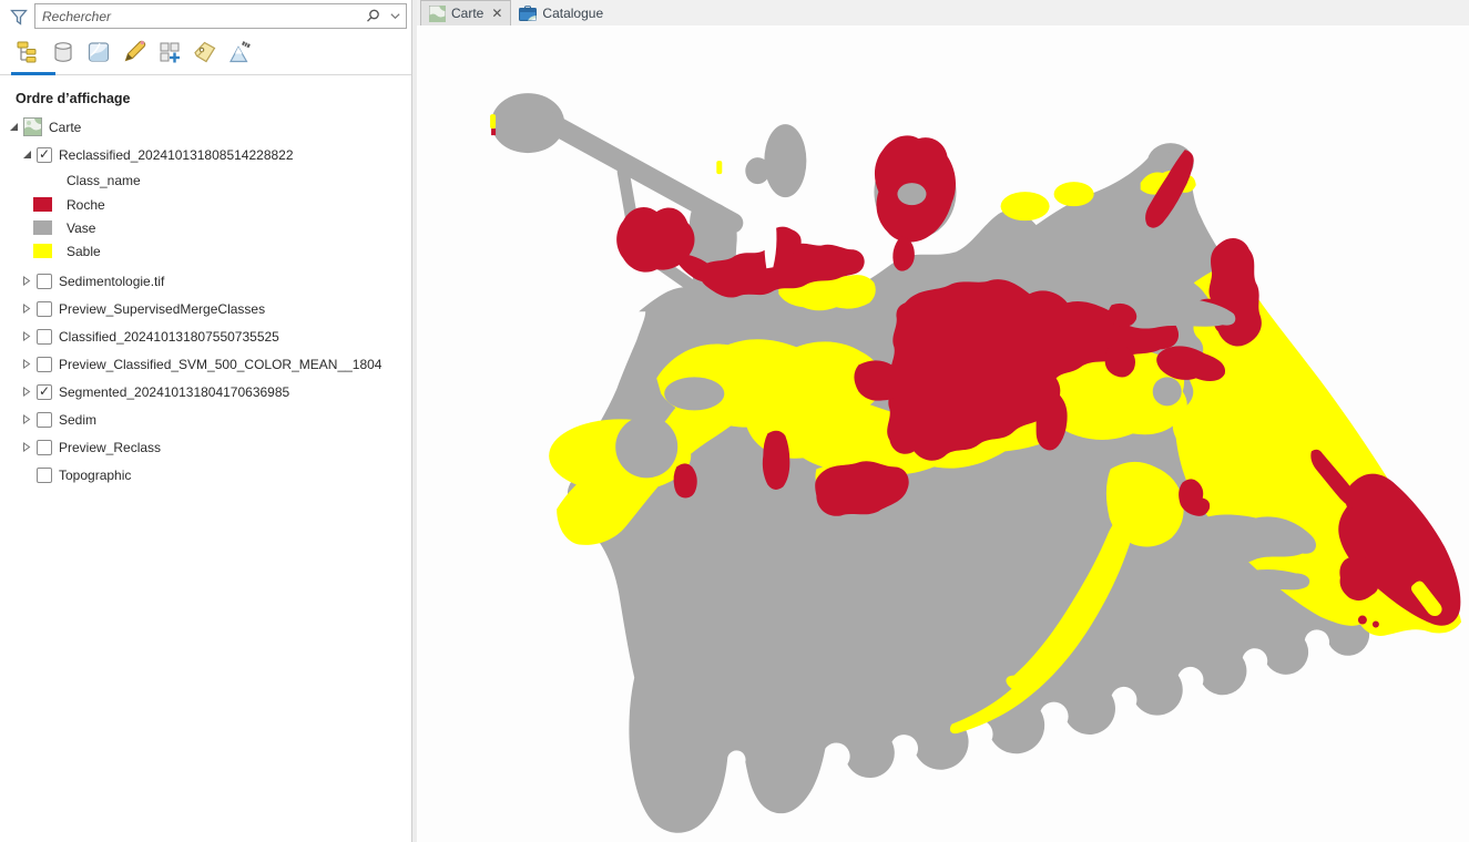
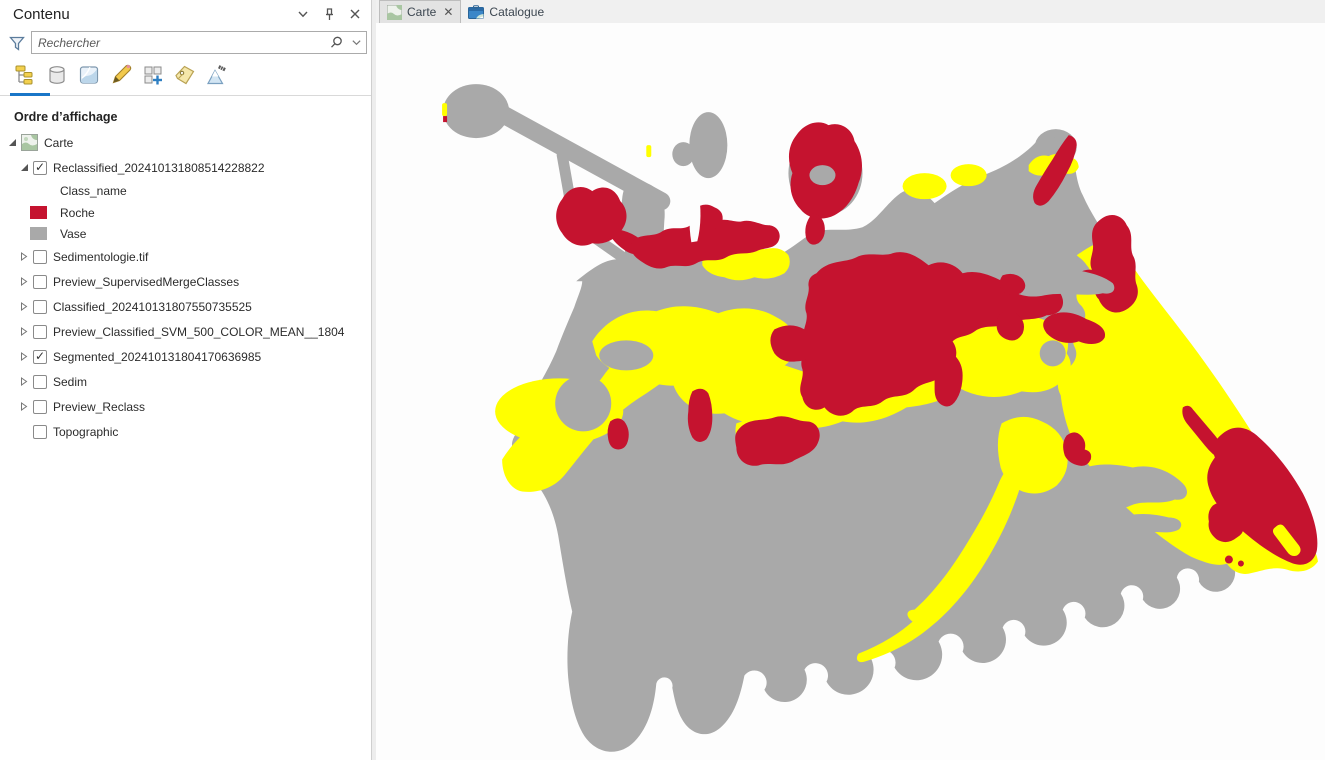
+ Contenu
  Rechercher
  Ordre d’affichage
  Carte
  Reclassified_202410131808514228822
  Class_name
  Roche
  Vase
- Sable
  Sedimentologie.tif
  Preview_SupervisedMergeClasses
  Classified_202410131807550735525
  Preview_Classified_SVM_500_COLOR_MEAN__1804
  Segmented_202410131804170636985
  Sedim
  Preview_Reclass
  Topographic
  Carte
  ✕
  Catalogue
